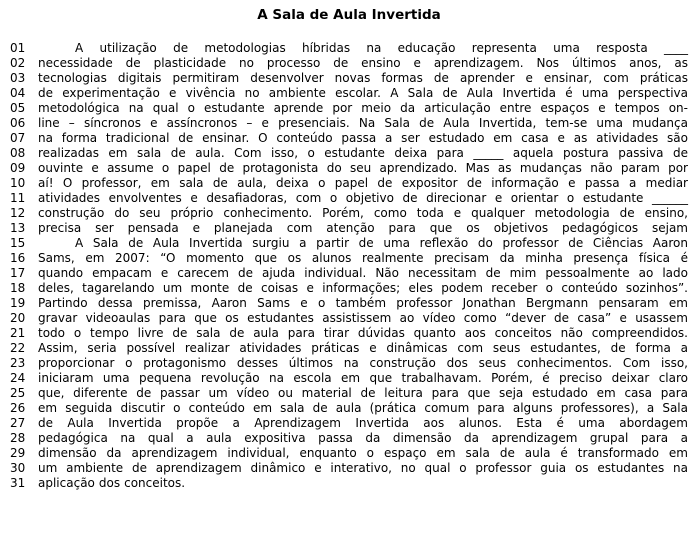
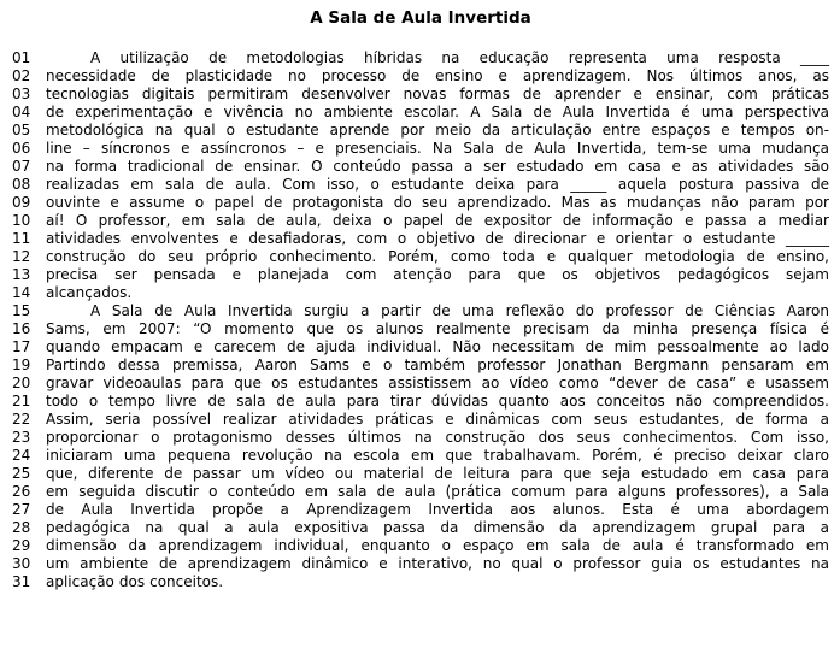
  A Sala de Aula Invertida
  01
  A utilização de metodologias híbridas na educação representa uma resposta ____
  02
  necessidade de plasticidade no processo de ensino e aprendizagem. Nos últimos anos, as
  03
  tecnologias digitais permitiram desenvolver novas formas de aprender e ensinar, com práticas
  04
  de experimentação e vivência no ambiente escolar. A Sala de Aula Invertida é uma perspectiva
  05
  metodológica na qual o estudante aprende por meio da articulação entre espaços e tempos on-
  06
  line – síncronos e assíncronos – e presenciais. Na Sala de Aula Invertida, tem-se uma mudança
  07
  na forma tradicional de ensinar. O conteúdo passa a ser estudado em casa e as atividades são
  08
  realizadas em sala de aula. Com isso, o estudante deixa para _____ aquela postura passiva de
  09
  ouvinte e assume o papel de protagonista do seu aprendizado. Mas as mudanças não param por
  10
  aí! O professor, em sala de aula, deixa o papel de expositor de informação e passa a mediar
  11
  atividades envolventes e desafiadoras, com o objetivo de direcionar e orientar o estudante ______
  12
  construção do seu próprio conhecimento. Porém, como toda e qualquer metodologia de ensino,
  13
  precisa ser pensada e planejada com atenção para que os objetivos pedagógicos sejam
+ 14
+ alcançados.
  15
  A Sala de Aula Invertida surgiu a partir de uma reflexão do professor de Ciências Aaron
  16
  Sams, em 2007: “O momento que os alunos realmente precisam da minha presença física é
  17
  quando empacam e carecem de ajuda individual. Não necessitam de mim pessoalmente ao lado
- 18
- deles, tagarelando um monte de coisas e informações; eles podem receber o conteúdo sozinhos”.
  19
  Partindo dessa premissa, Aaron Sams e o também professor Jonathan Bergmann pensaram em
  20
  gravar videoaulas para que os estudantes assistissem ao vídeo como “dever de casa” e usassem
  21
  todo o tempo livre de sala de aula para tirar dúvidas quanto aos conceitos não compreendidos.
  22
  Assim, seria possível realizar atividades práticas e dinâmicas com seus estudantes, de forma a
  23
  proporcionar o protagonismo desses últimos na construção dos seus conhecimentos. Com isso,
  24
  iniciaram uma pequena revolução na escola em que trabalhavam. Porém, é preciso deixar claro
  25
  que, diferente de passar um vídeo ou material de leitura para que seja estudado em casa para
  26
  em seguida discutir o conteúdo em sala de aula (prática comum para alguns professores), a Sala
  27
  de Aula Invertida propõe a Aprendizagem Invertida aos alunos. Esta é uma abordagem
  28
  pedagógica na qual a aula expositiva passa da dimensão da aprendizagem grupal para a
  29
  dimensão da aprendizagem individual, enquanto o espaço em sala de aula é transformado em
  30
  um ambiente de aprendizagem dinâmico e interativo, no qual o professor guia os estudantes na
  31
  aplicação dos conceitos.
